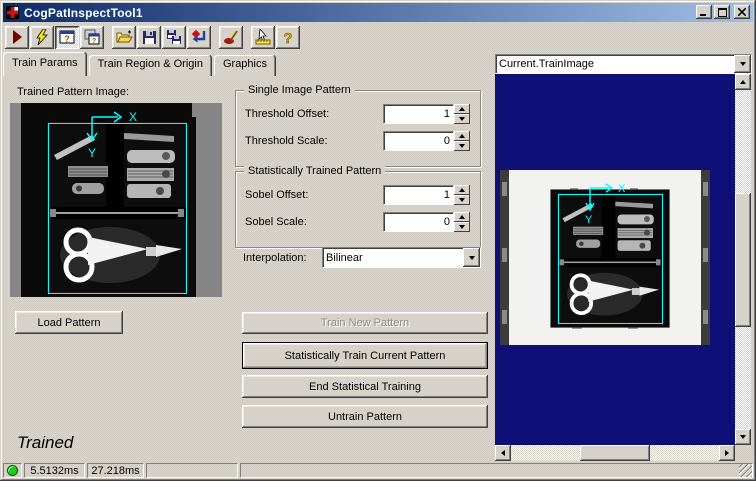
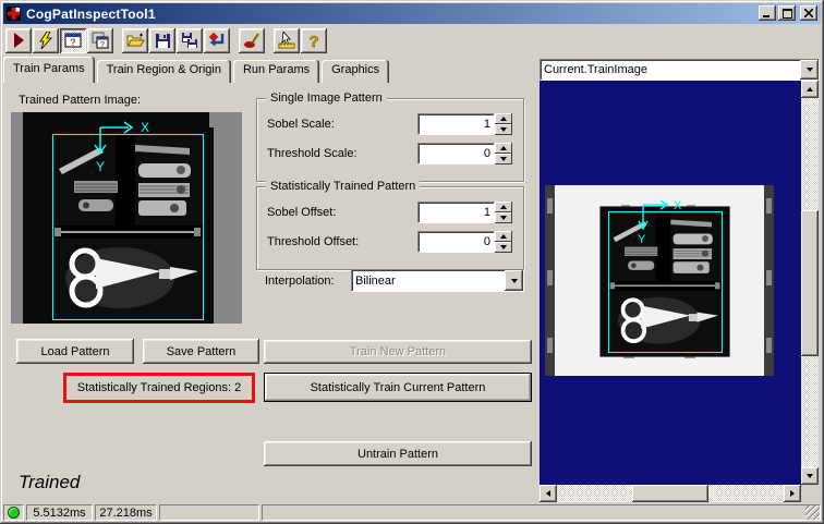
  CogPatInspectTool1
  ?
  ?
  Train Params
  Train Region & Origin
+ Run Params
  Graphics
  Trained Pattern Image:
  X
  Y
  Load Pattern
+ Save Pattern
+ Statistically Trained Regions: 2
  Trained
  Single Image Pattern
- Threshold Offset:
+ Sobel Scale:
  1
  Threshold Scale:
  0
  Statistically Trained Pattern
  Sobel Offset:
  1
- Sobel Scale:
+ Threshold Offset:
  0
  Interpolation:
  Bilinear
  Train New Pattern
  Statistically Train Current Pattern
- End Statistical Training
  Untrain Pattern
  Current.TrainImage
  X
  Y
  5.5132ms
  27.218ms
